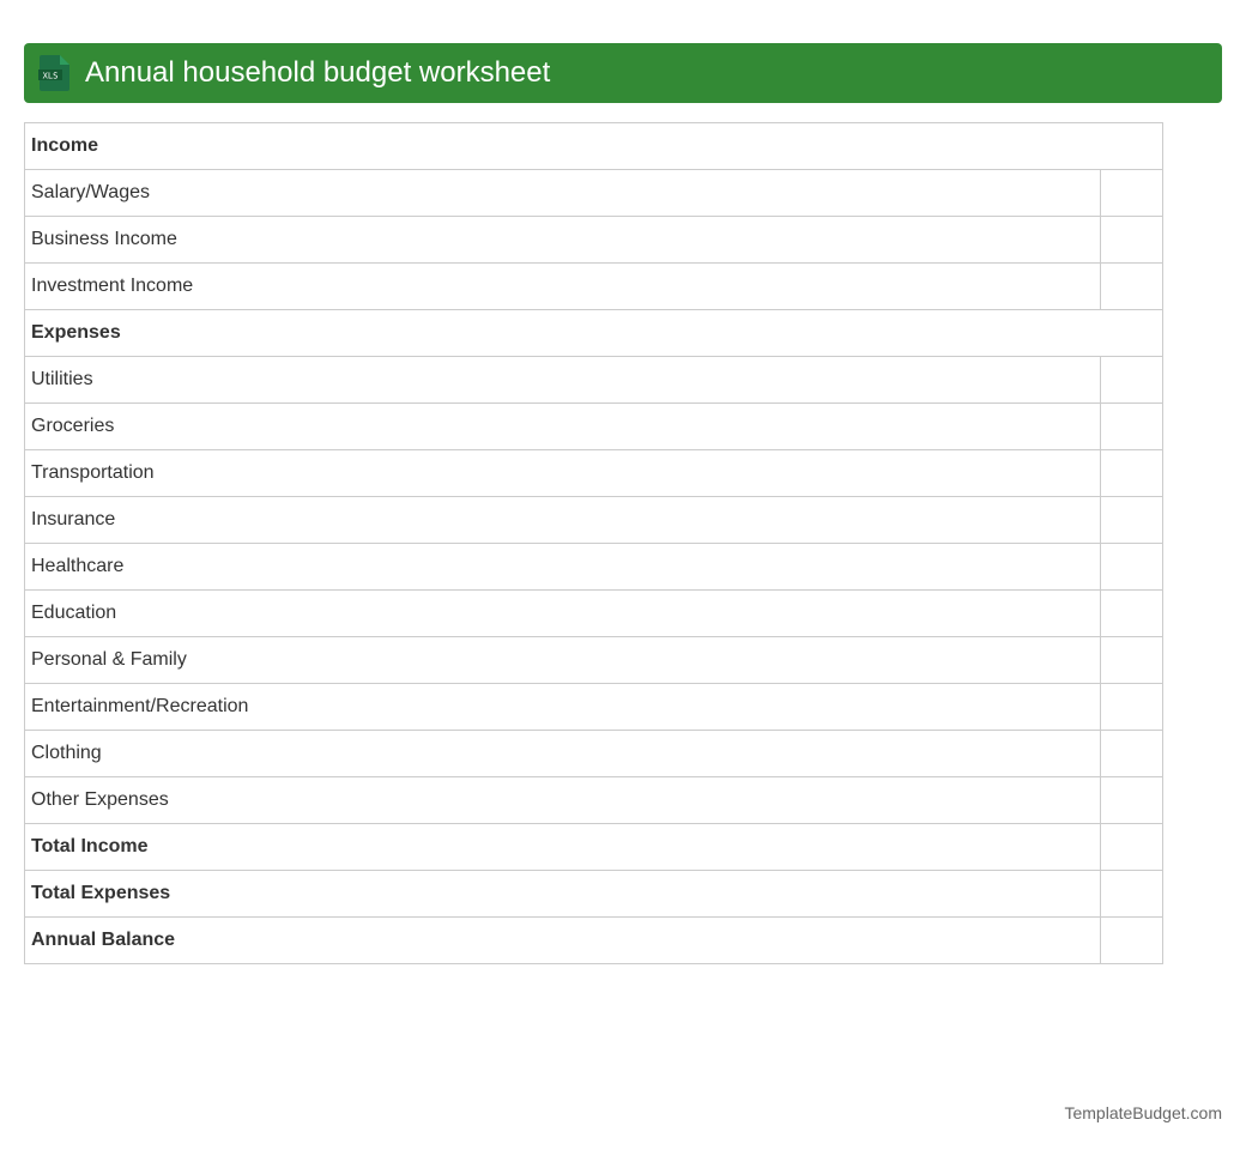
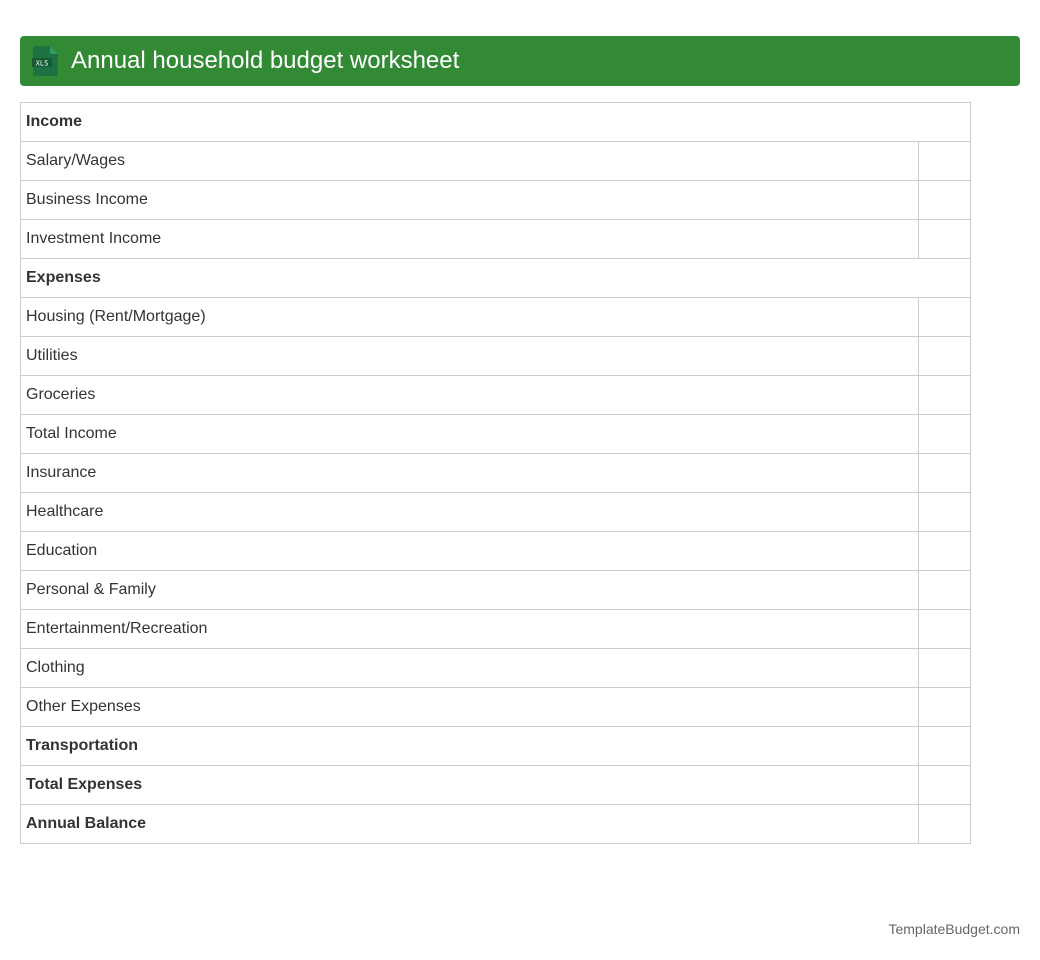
  XLS
  Annual household budget worksheet
  Income
  Salary/Wages
  Business Income
  Investment Income
  Expenses
+ Housing (Rent/Mortgage)
  Utilities
  Groceries
- Transportation
+ Total Income
  Insurance
  Healthcare
  Education
  Personal & Family
  Entertainment/Recreation
  Clothing
  Other Expenses
- Total Income
+ Transportation
  Total Expenses
  Annual Balance
  TemplateBudget.com
